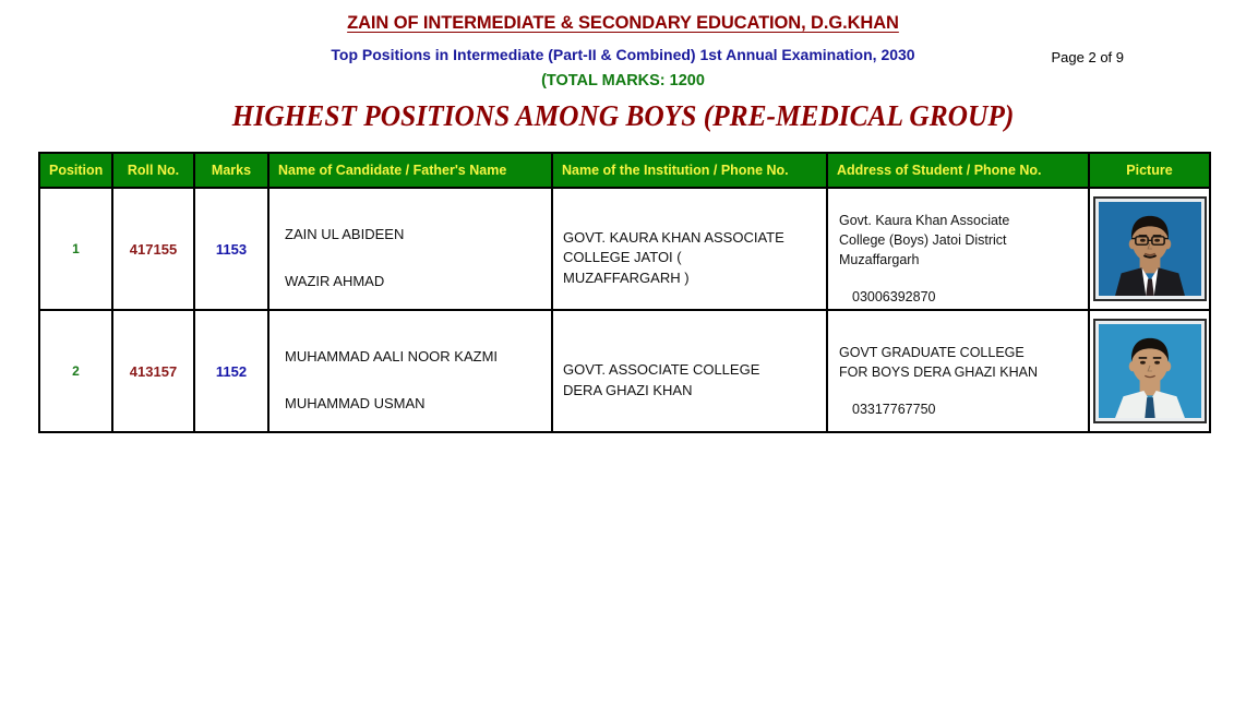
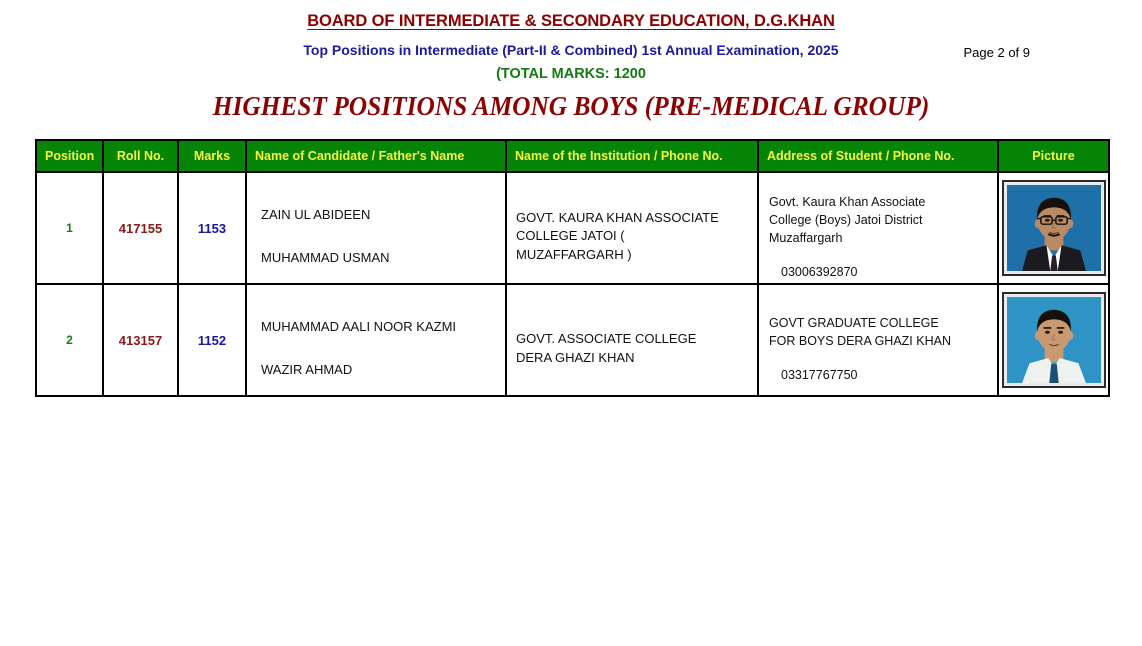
- ZAIN OF INTERMEDIATE & SECONDARY EDUCATION, D.G.KHAN
+ BOARD OF INTERMEDIATE & SECONDARY EDUCATION, D.G.KHAN
- Top Positions in Intermediate (Part-II & Combined) 1st Annual Examination, 2030
+ Top Positions in Intermediate (Part-II & Combined) 1st Annual Examination, 2025
  (TOTAL MARKS: 1200
  Page 2 of 9
  HIGHEST POSITIONS AMONG BOYS (PRE-MEDICAL GROUP)
  Position	Roll No.	Marks	Name of Candidate / Father's Name	Name of the Institution / Phone No.	Address of Student / Phone No.	Picture
- 1	417155	1153	ZAIN UL ABIDEENWAZIR AHMAD	GOVT. KAURA KHAN ASSOCIATE COLLEGE JATOI ( MUZAFFARGARH )	Govt. Kaura Khan Associate College (Boys) Jatoi District Muzaffargarh03006392870
+ 1	417155	1153	ZAIN UL ABIDEENMUHAMMAD USMAN	GOVT. KAURA KHAN ASSOCIATE COLLEGE JATOI ( MUZAFFARGARH )	Govt. Kaura Khan Associate College (Boys) Jatoi District Muzaffargarh03006392870
- 2	413157	1152	MUHAMMAD AALI NOOR KAZMIMUHAMMAD USMAN	GOVT. ASSOCIATE COLLEGE DERA GHAZI KHAN	GOVT GRADUATE COLLEGE FOR BOYS DERA GHAZI KHAN03317767750
+ 2	413157	1152	MUHAMMAD AALI NOOR KAZMIWAZIR AHMAD	GOVT. ASSOCIATE COLLEGE DERA GHAZI KHAN	GOVT GRADUATE COLLEGE FOR BOYS DERA GHAZI KHAN03317767750
